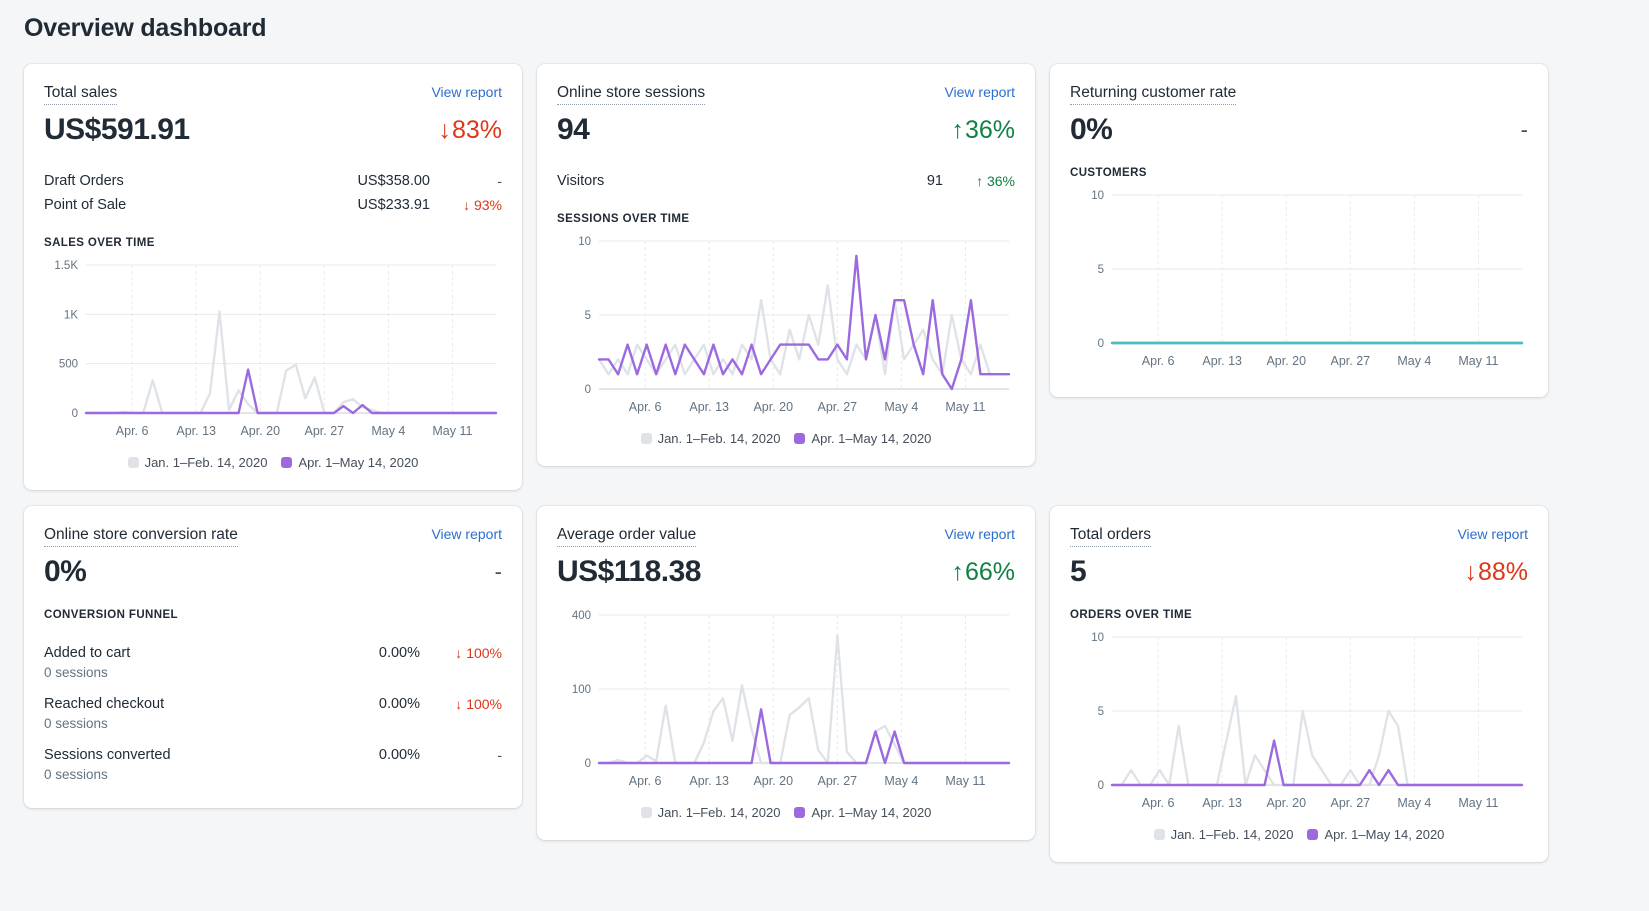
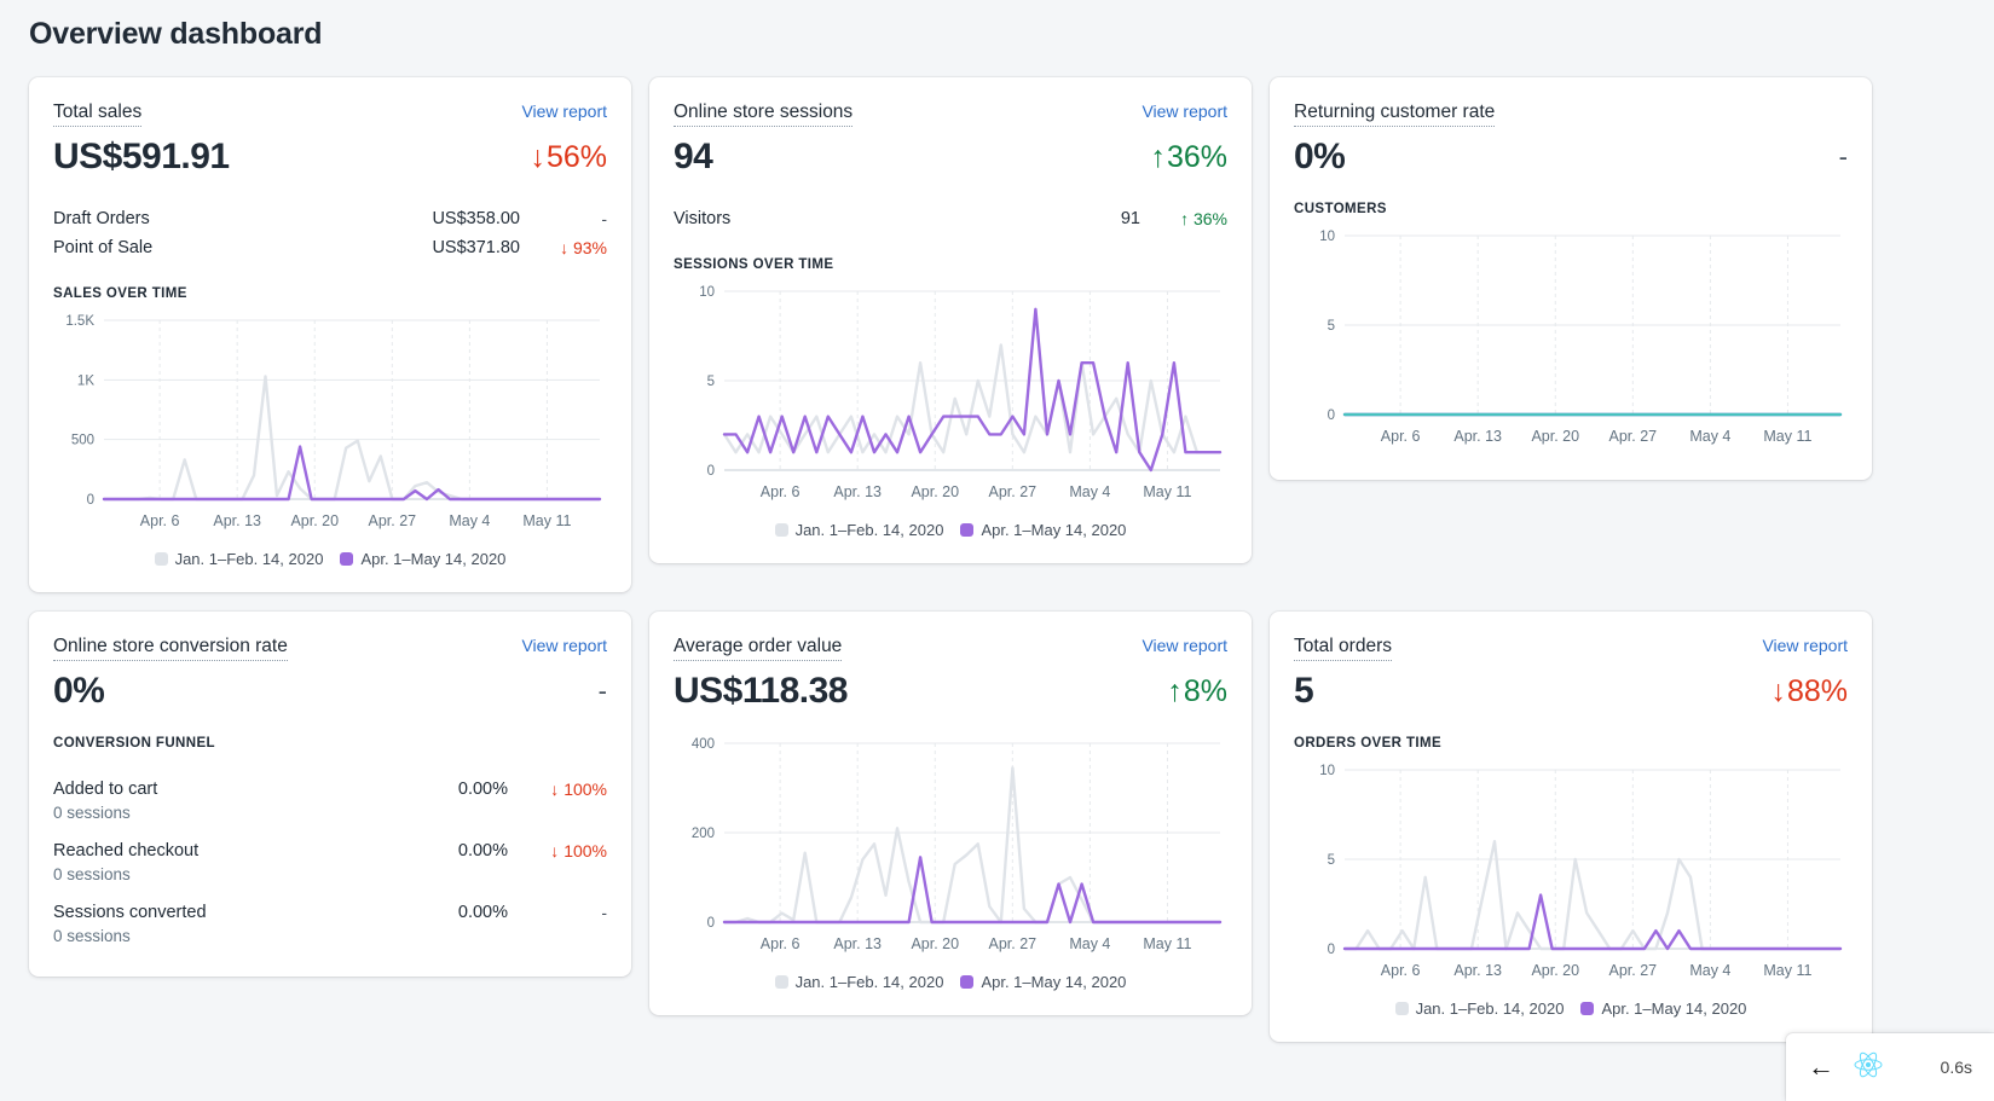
  Overview dashboard
  Total sales
  View report
  US$591.91
  ↓
- 83%
+ 56%
  Draft Orders
  US$358.00
  -
  Point of Sale
- US$233.91
+ US$371.80
  ↓ 93%
  SALES OVER TIME
  0
  500
  1K
  1.5K
  Apr. 6
  Apr. 13
  Apr. 20
  Apr. 27
  May 4
  May 11
  Jan. 1–Feb. 14, 2020
  Apr. 1–May 14, 2020
  Online store sessions
  View report
  94
  ↑
  36%
  Visitors
  91
  ↑ 36%
  SESSIONS OVER TIME
  0
  5
  10
  Apr. 6
  Apr. 13
  Apr. 20
  Apr. 27
  May 4
  May 11
  Jan. 1–Feb. 14, 2020
  Apr. 1–May 14, 2020
  Returning customer rate
  0%
  -
  CUSTOMERS
  0
  5
  10
  Apr. 6
  Apr. 13
  Apr. 20
  Apr. 27
  May 4
  May 11
  Online store conversion rate
  View report
  0%
  -
  CONVERSION FUNNEL
  Added to cart
  0 sessions
  0.00%
  ↓ 100%
  Reached checkout
  0 sessions
  0.00%
  ↓ 100%
  Sessions converted
  0 sessions
  0.00%
  -
  Average order value
  View report
  US$118.38
  ↑
- 66%
+ 8%
  0
- 100
+ 200
  400
  Apr. 6
  Apr. 13
  Apr. 20
  Apr. 27
  May 4
  May 11
  Jan. 1–Feb. 14, 2020
  Apr. 1–May 14, 2020
  Total orders
  View report
  5
  ↓
  88%
  ORDERS OVER TIME
  0
  5
  10
  Apr. 6
  Apr. 13
  Apr. 20
  Apr. 27
  May 4
  May 11
  Jan. 1–Feb. 14, 2020
  Apr. 1–May 14, 2020
+ ←
+ 0.6s
